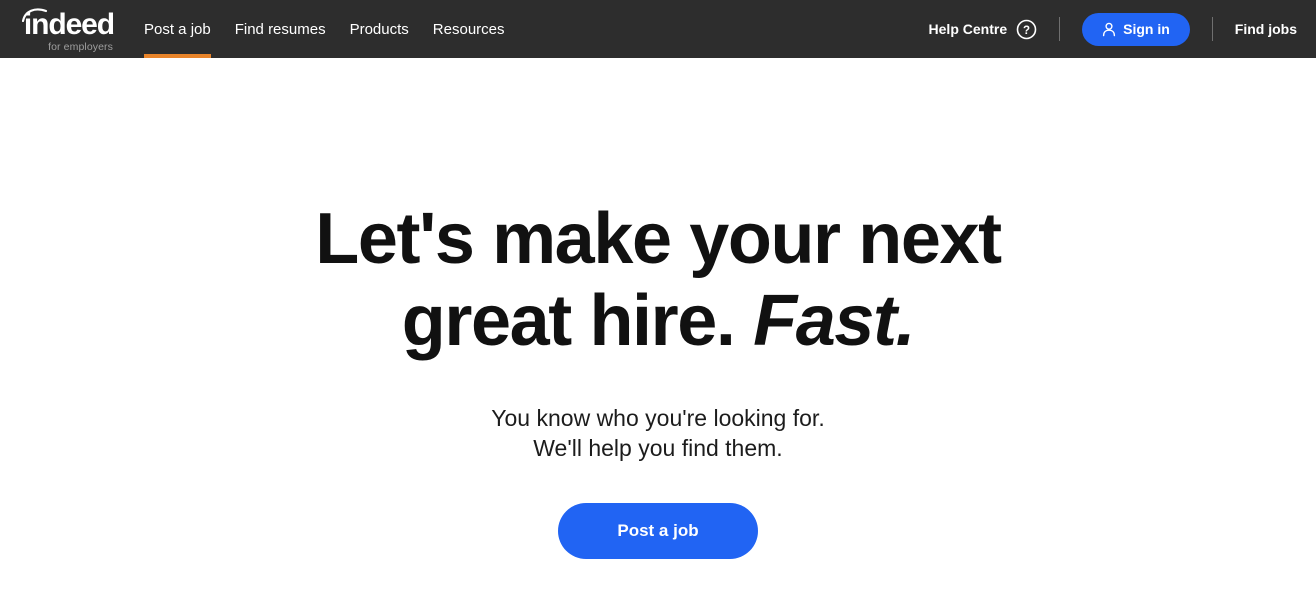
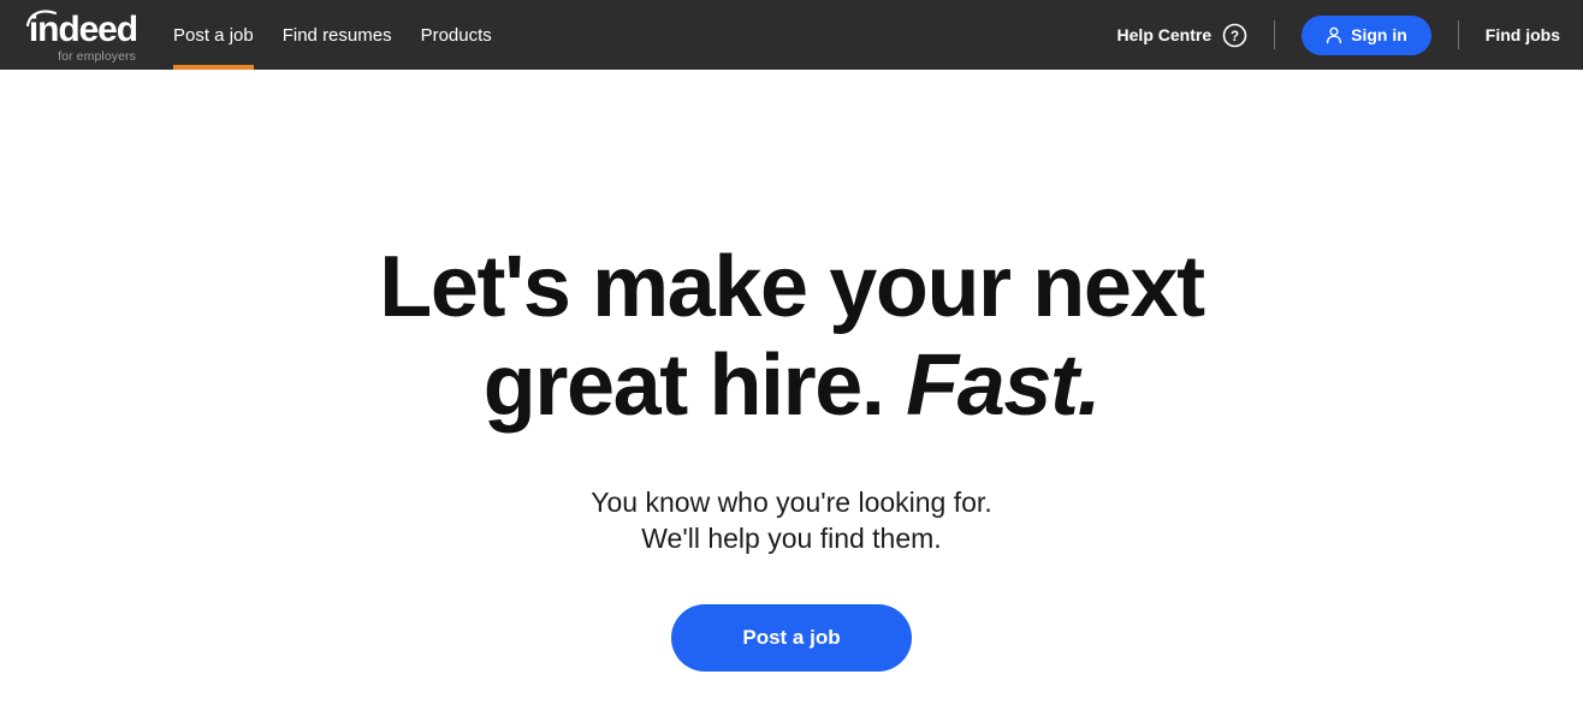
  indeed
  for employers
  Post a job
  Find resumes
  Products
- Resources
  Help Centre
  ?
  Sign in
  Find jobs
  Let's make your next
  great hire. Fast.
  You know who you're looking for.
  We'll help you find them.
  Post a job
